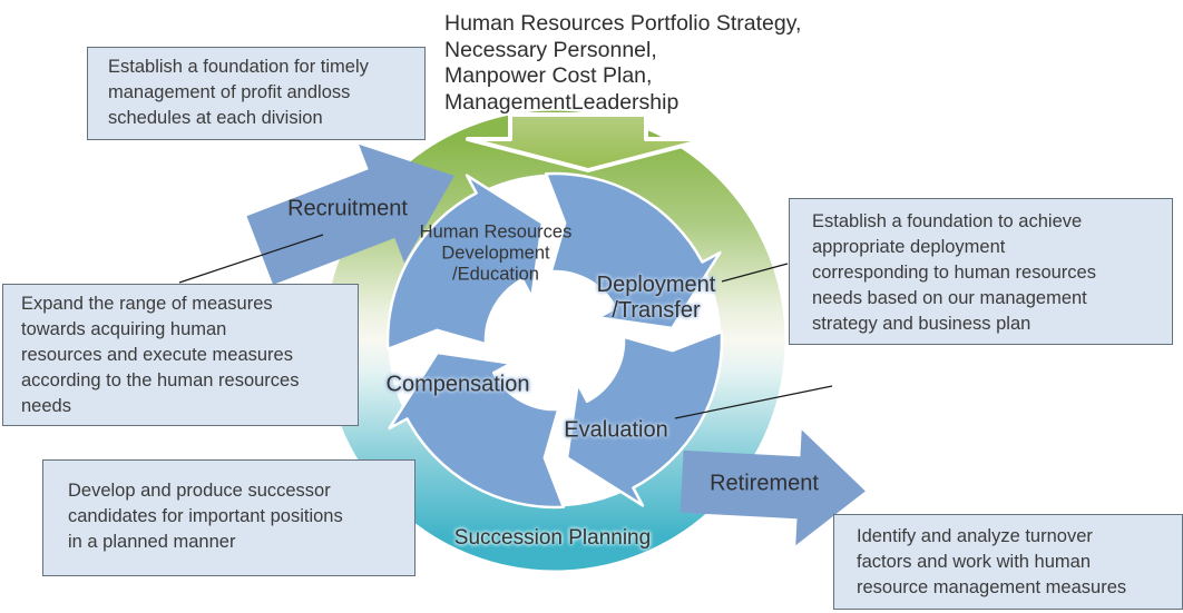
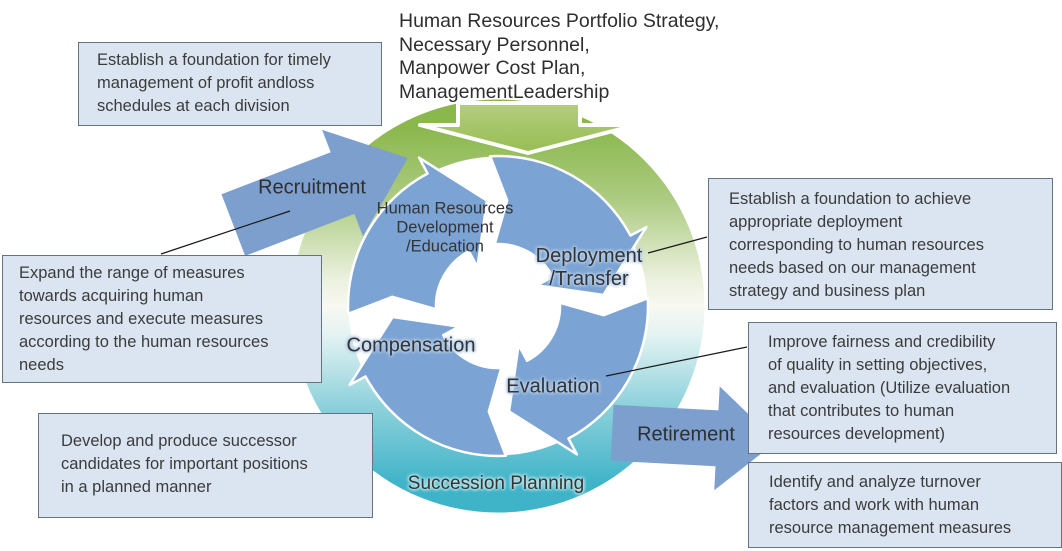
  Human Resources Portfolio Strategy,
  Necessary Personnel,
  Manpower Cost Plan,
  ManagementLeadership
  Human Resources
  Development
  /Education
  Deployment
  /Transfer
  Compensation
  Evaluation
  Succession Planning
  Recruitment
  Retirement
  Establish a foundation for timely
  management of profit andloss
  schedules at each division
  Expand the range of measures
  towards acquiring human
  resources and execute measures
  according to the human resources
  needs
  Develop and produce successor
  candidates for important positions
  in a planned manner
  Establish a foundation to achieve
  appropriate deployment
  corresponding to human resources
  needs based on our management
  strategy and business plan
+ Improve fairness and credibility
+ of quality in setting objectives,
+ and evaluation (Utilize evaluation
+ that contributes to human
+ resources development)
  Identify and analyze turnover
  factors and work with human
  resource management measures
